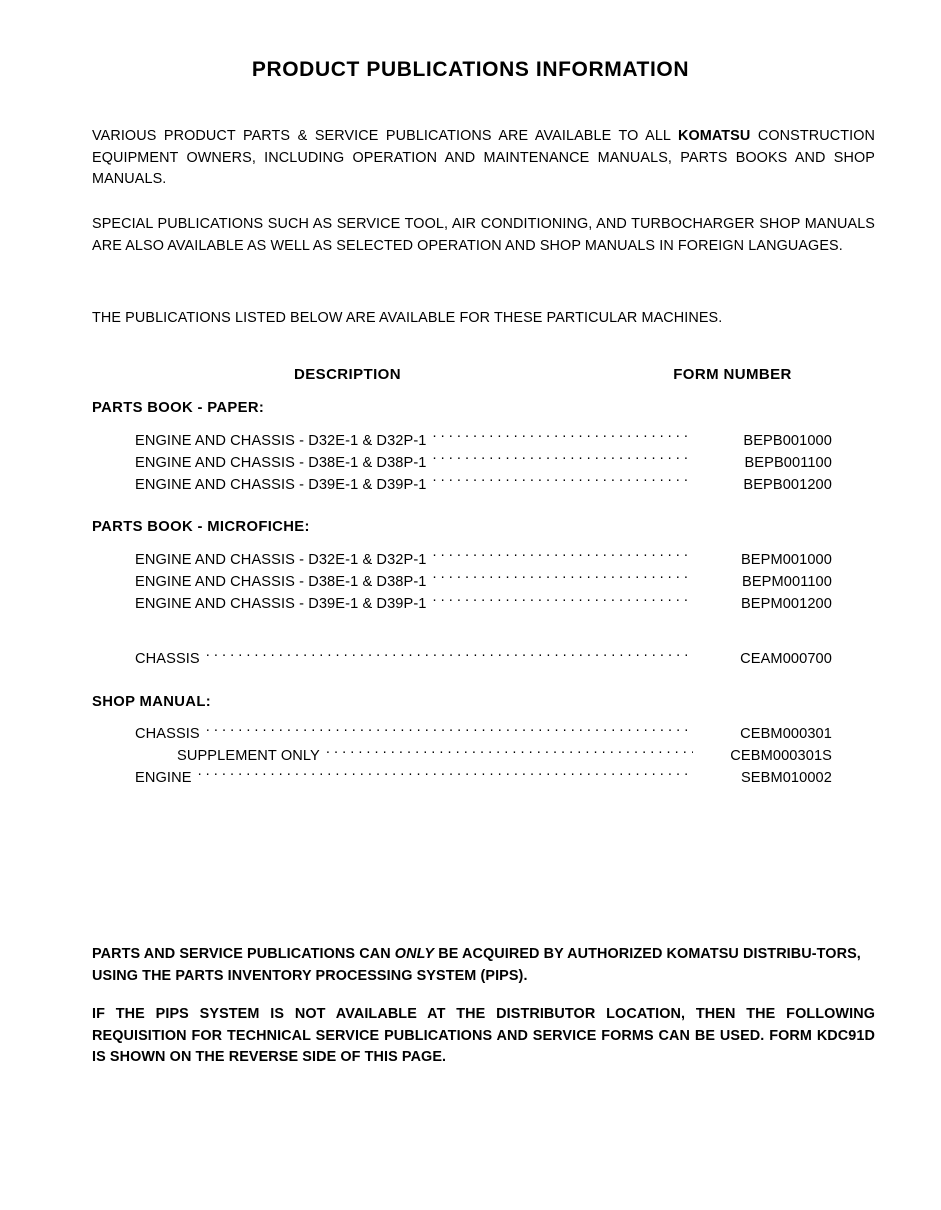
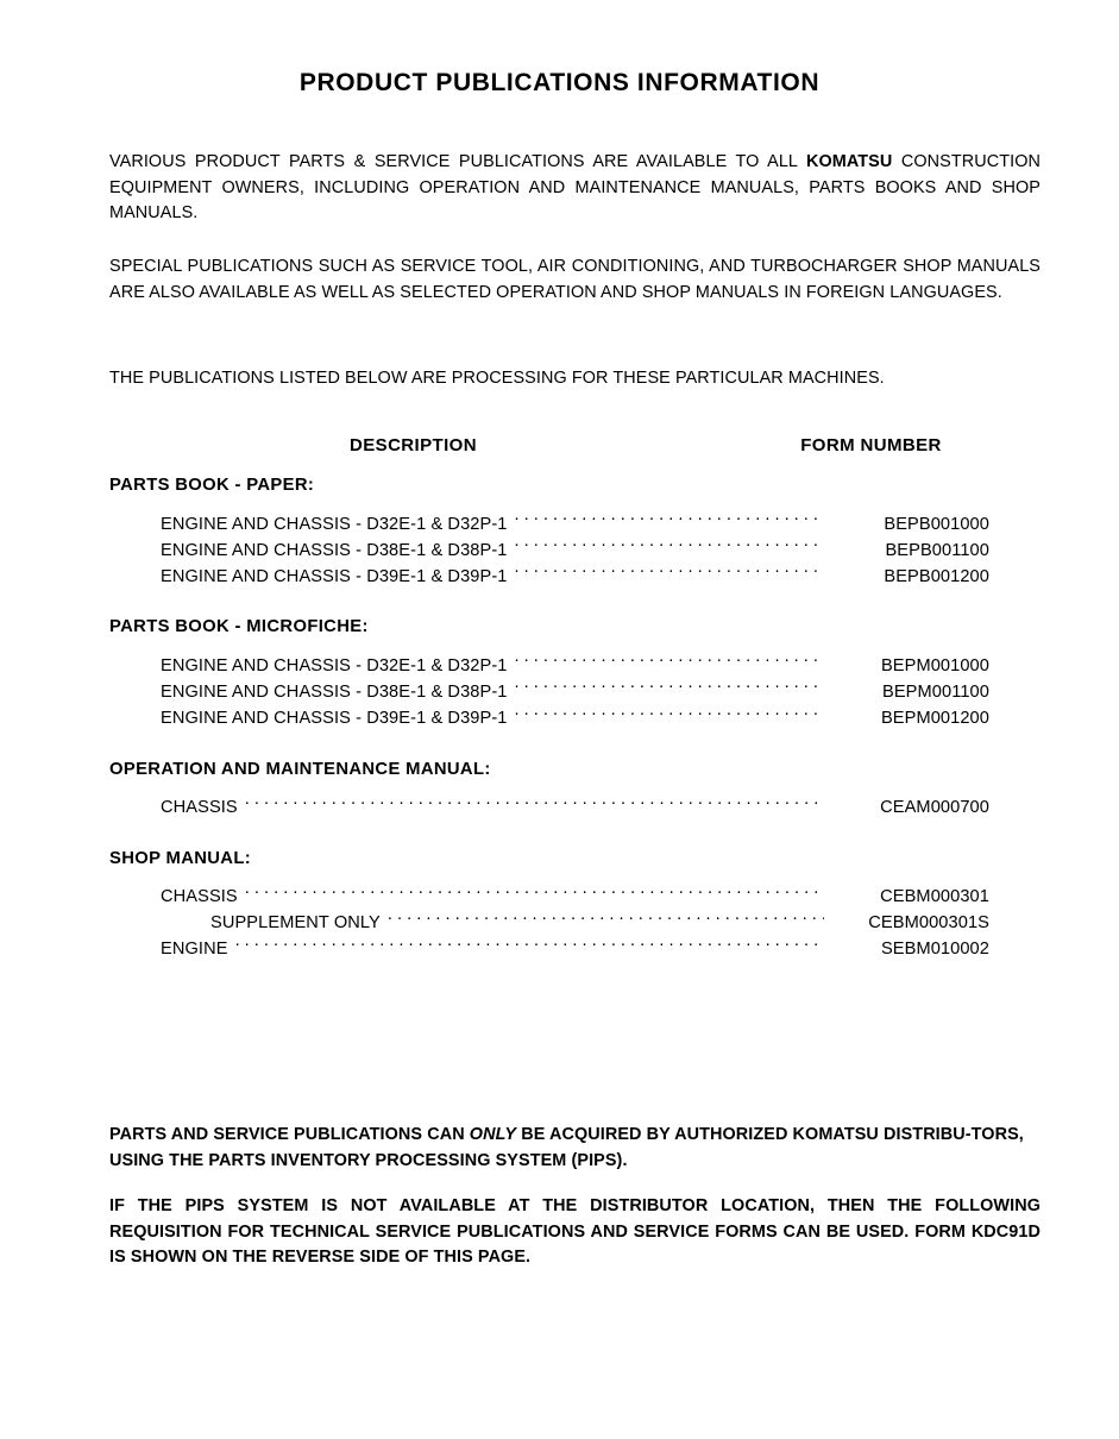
  PRODUCT PUBLICATIONS INFORMATION
  VARIOUS PRODUCT PARTS & SERVICE PUBLICATIONS ARE AVAILABLE TO ALL KOMATSU CONSTRUCTION EQUIPMENT OWNERS, INCLUDING OPERATION AND MAINTENANCE MANUALS, PARTS BOOKS AND SHOP MANUALS.
  SPECIAL PUBLICATIONS SUCH AS SERVICE TOOL, AIR CONDITIONING, AND TURBOCHARGER SHOP MANUALS ARE ALSO AVAILABLE AS WELL AS SELECTED OPERATION AND SHOP MANUALS IN FOREIGN LANGUAGES.
- THE PUBLICATIONS LISTED BELOW ARE AVAILABLE FOR THESE PARTICULAR MACHINES.
+ THE PUBLICATIONS LISTED BELOW ARE PROCESSING FOR THESE PARTICULAR MACHINES.
  DESCRIPTION
  FORM NUMBER
  PARTS BOOK - PAPER:
  ENGINE AND CHASSIS - D32E-1 & D32P-1
  BEPB001000
  ENGINE AND CHASSIS - D38E-1 & D38P-1
  BEPB001100
  ENGINE AND CHASSIS - D39E-1 & D39P-1
  BEPB001200
  PARTS BOOK - MICROFICHE:
  ENGINE AND CHASSIS - D32E-1 & D32P-1
  BEPM001000
  ENGINE AND CHASSIS - D38E-1 & D38P-1
  BEPM001100
  ENGINE AND CHASSIS - D39E-1 & D39P-1
  BEPM001200
+ OPERATION AND MAINTENANCE MANUAL:
  CHASSIS
  CEAM000700
  SHOP MANUAL:
  CHASSIS
  CEBM000301
  SUPPLEMENT ONLY
  CEBM000301S
  ENGINE
  SEBM010002
  PARTS AND SERVICE PUBLICATIONS CAN ONLY BE ACQUIRED BY AUTHORIZED KOMATSU DISTRIBU-TORS, USING THE PARTS INVENTORY PROCESSING SYSTEM (PIPS).
  IF THE PIPS SYSTEM IS NOT AVAILABLE AT THE DISTRIBUTOR LOCATION, THEN THE FOLLOWING REQUISITION FOR TECHNICAL SERVICE PUBLICATIONS AND SERVICE FORMS CAN BE USED. FORM KDC91D IS SHOWN ON THE REVERSE SIDE OF THIS PAGE.
